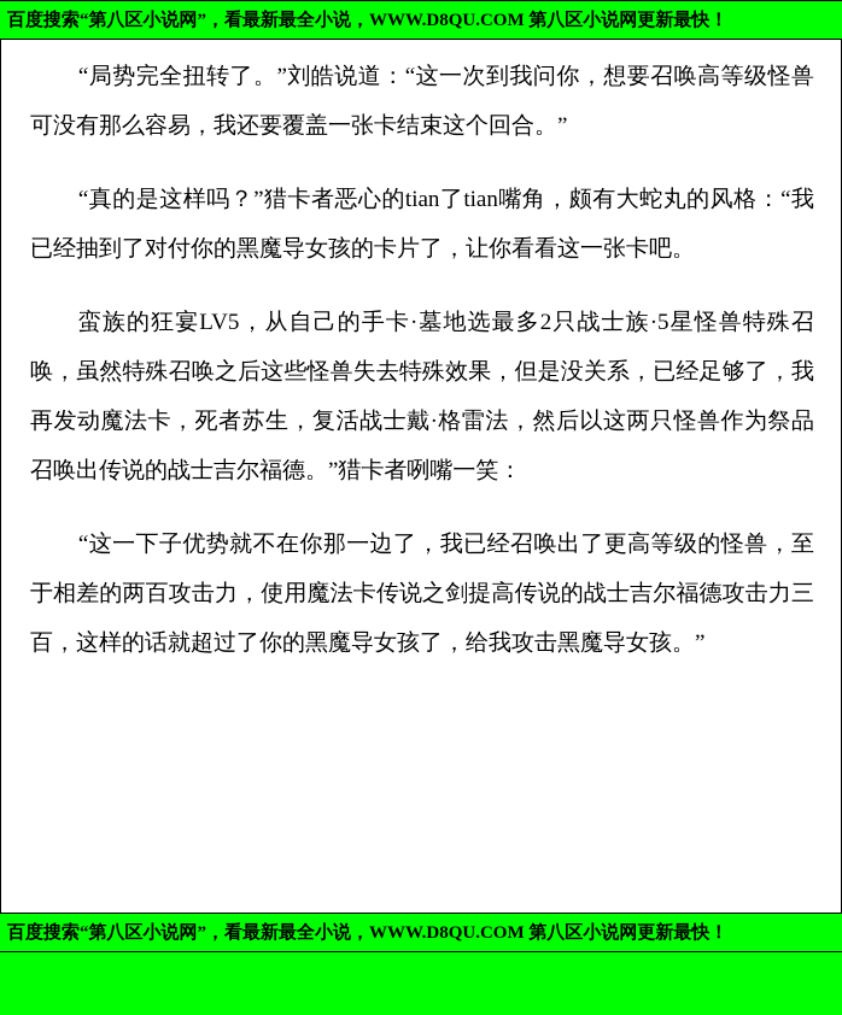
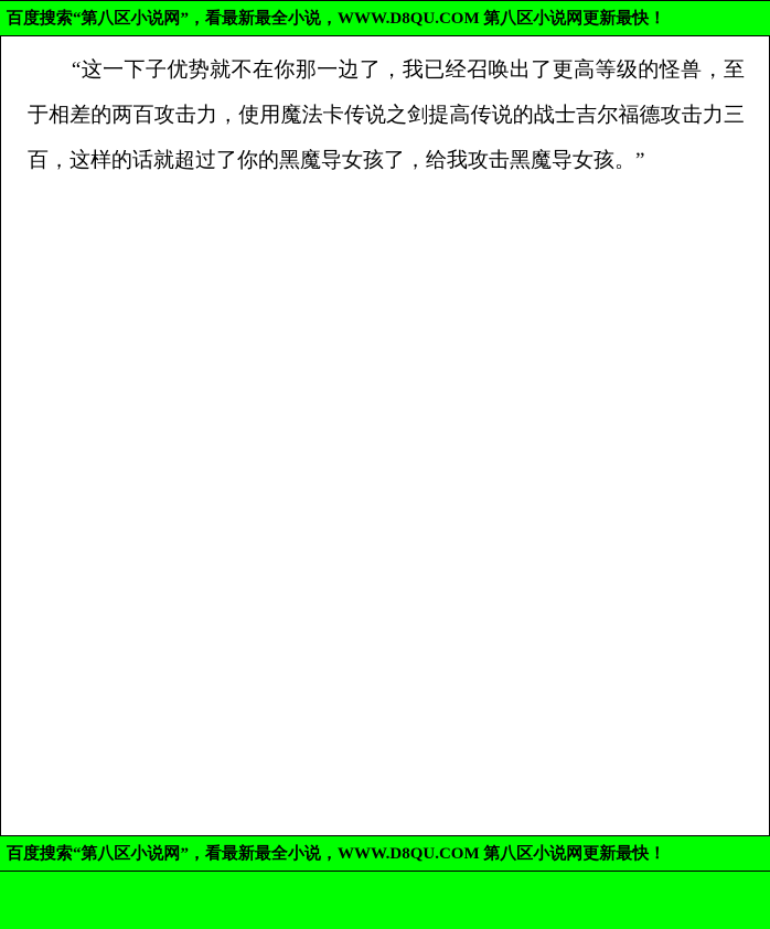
  百度搜索“第八区小说网”，看最新最全小说，WWW.D8QU.COM 第八区小说网更新最快！
- “局势完全扭转了。”刘皓说道：“这一次到我问你，想要召唤高等级怪兽可没有那么容易，我还要覆盖一张卡结束这个回合。”
- “真的是这样吗？”猎卡者恶心的tian了tian嘴角，颇有大蛇丸的风格：“我已经抽到了对付你的黑魔导女孩的卡片了，让你看看这一张卡吧。
- 蛮族的狂宴LV5，从自己的手卡·墓地选最多2只战士族·5星怪兽特殊召唤，虽然特殊召唤之后这些怪兽失去特殊效果，但是没关系，已经足够了，我再发动魔法卡，死者苏生，复活战士戴·格雷法，然后以这两只怪兽作为祭品召唤出传说的战士吉尔福德。”猎卡者咧嘴一笑：
  “这一下子优势就不在你那一边了，我已经召唤出了更高等级的怪兽，至于相差的两百攻击力，使用魔法卡传说之剑提高传说的战士吉尔福德攻击力三百，这样的话就超过了你的黑魔导女孩了，给我攻击黑魔导女孩。”
  百度搜索“第八区小说网”，看最新最全小说，WWW.D8QU.COM 第八区小说网更新最快！
